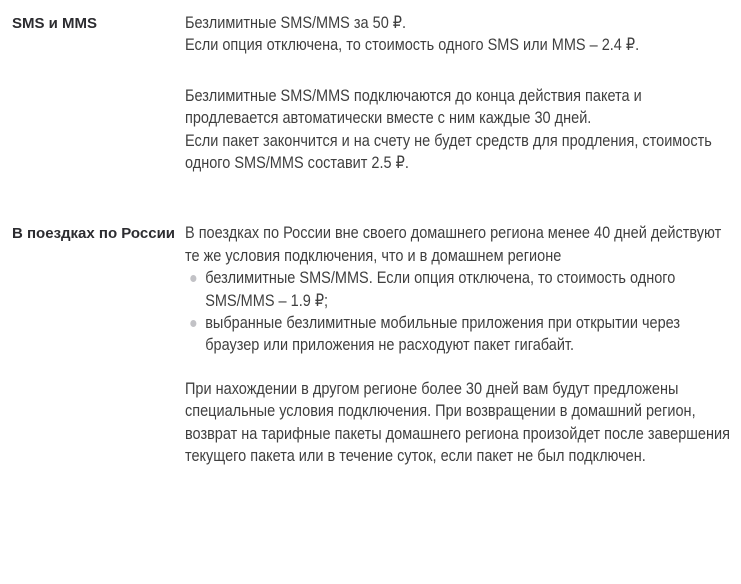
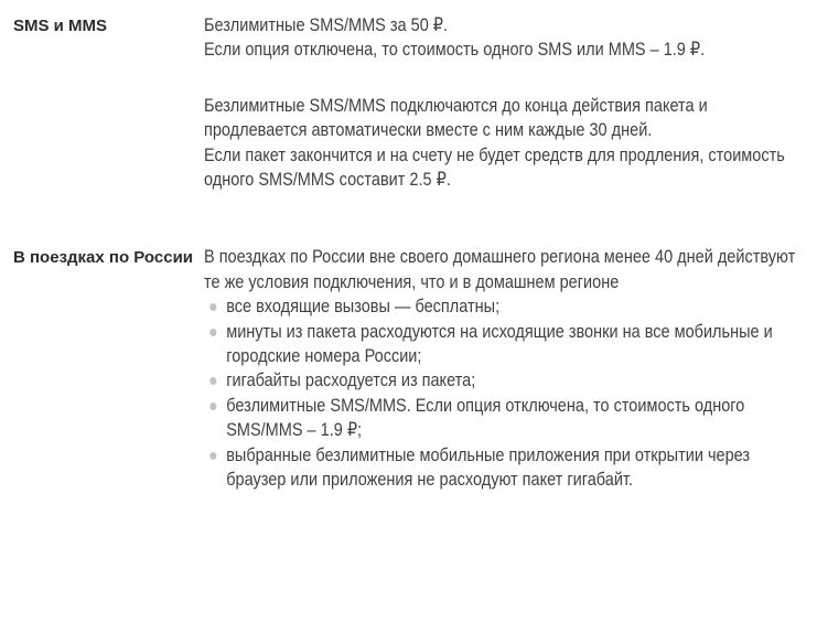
  SMS и MMS
  Безлимитные SMS/MMS за 50 ₽.
- Если опция отключена, то стоимость одного SMS или MMS – 2.4 ₽.
+ Если опция отключена, то стоимость одного SMS или MMS – 1.9 ₽.
  Безлимитные SMS/MMS подключаются до конца действия пакета и продлевается автоматически вместе с ним каждые 30 дней.
  Если пакет закончится и на счету не будет средств для продления, стоимость одного SMS/MMS составит 2.5 ₽.
  В поездках по России
  В поездках по России вне своего домашнего региона менее 40 дней действуют те же условия подключения, что и в домашнем регионе
+ все входящие вызовы — бесплатны;
+ минуты из пакета расходуются на исходящие звонки на все мобильные и городские номера России;
+ гигабайты расходуется из пакета;
  безлимитные SMS/MMS. Если опция отключена, то стоимость одного SMS/MMS – 1.9 ₽;
  выбранные безлимитные мобильные приложения при открытии через браузер или приложения не расходуют пакет гигабайт.
- При нахождении в другом регионе более 30 дней вам будут предложены специальные условия подключения. При возвращении в домашний регион, возврат на тарифные пакеты домашнего региона произойдет после завершения текущего пакета или в течение суток, если пакет не был подключен.
